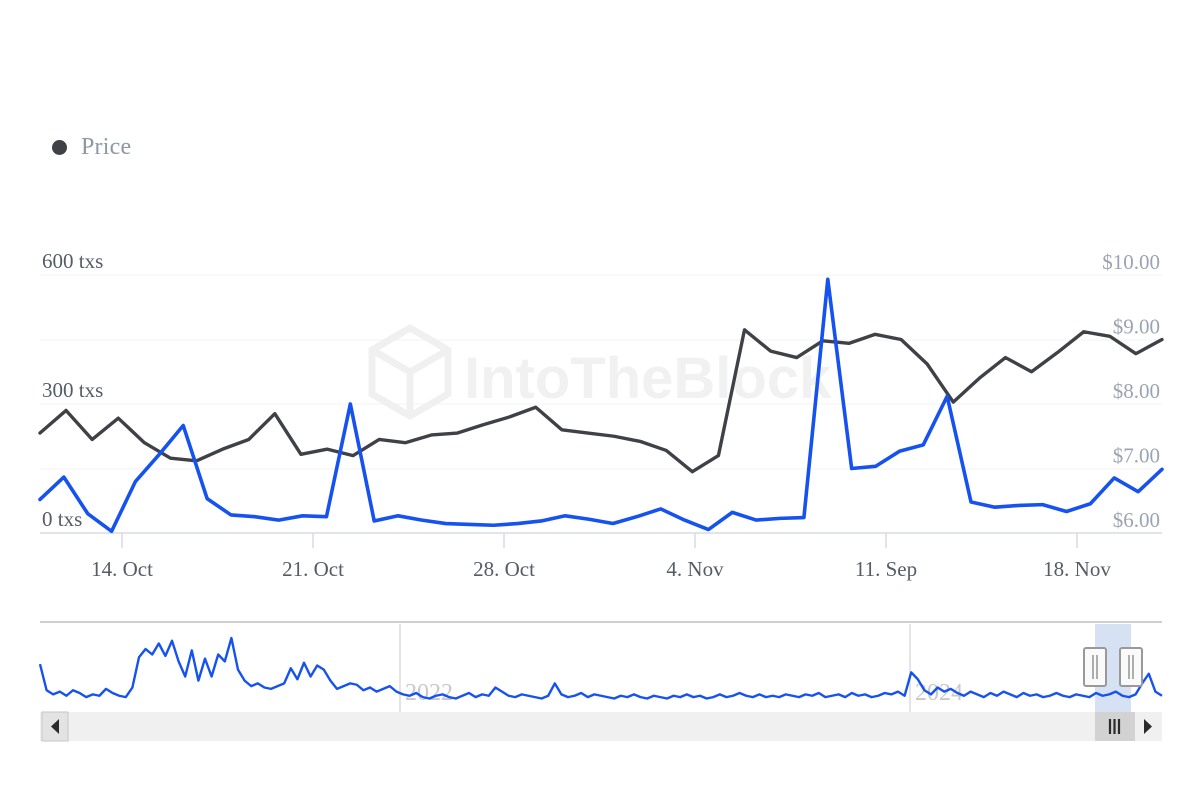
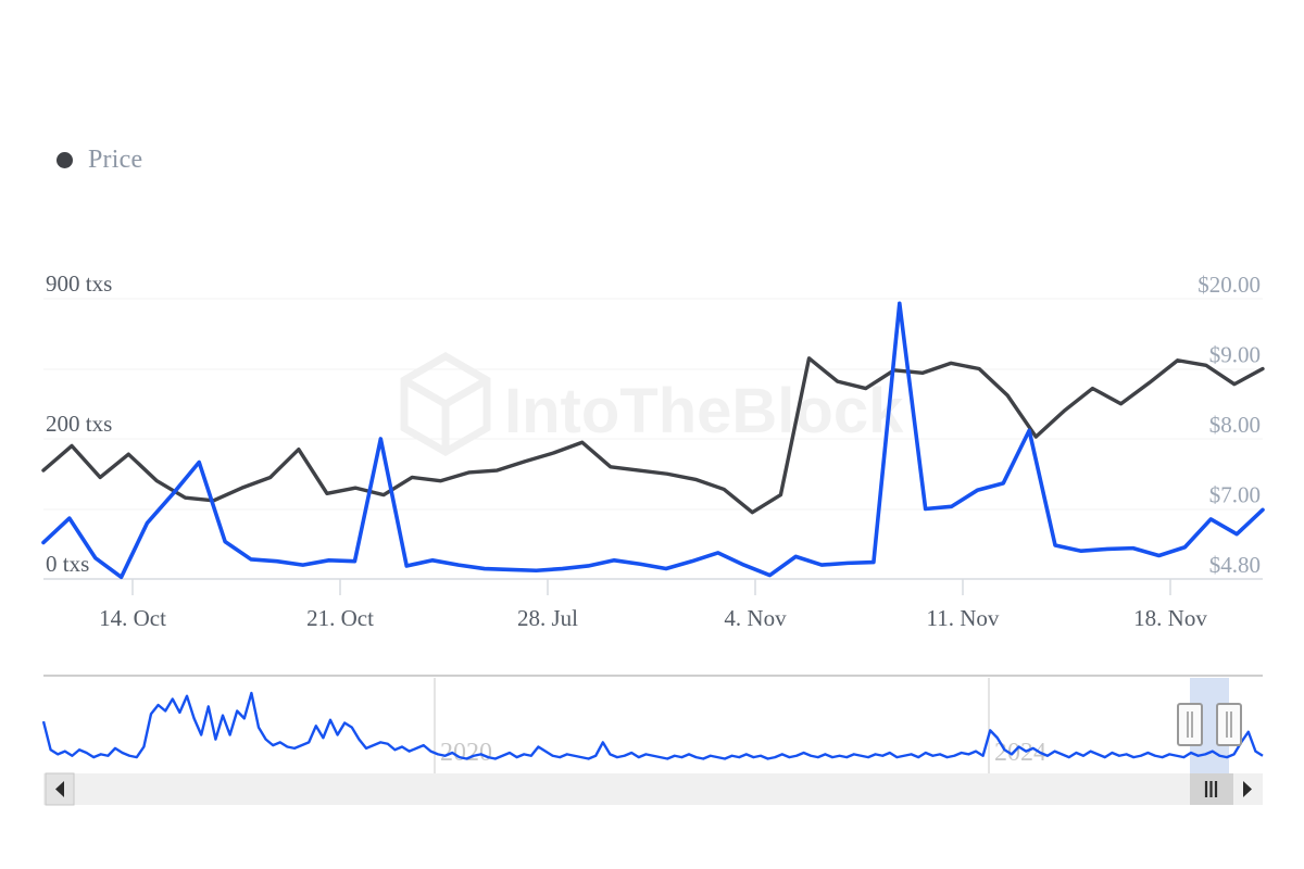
  Price
  IntoTheBlock
- 600 txs
+ 900 txs
- 300 txs
+ 200 txs
  0 txs
- $10.00
+ $20.00
  $9.00
  $8.00
  $7.00
- $6.00
+ $4.80
  14. Oct
  21. Oct
- 28. Oct
+ 28. Jul
  4. Nov
- 11. Sep
+ 11. Nov
  18. Nov
- 2022
+ 2020
